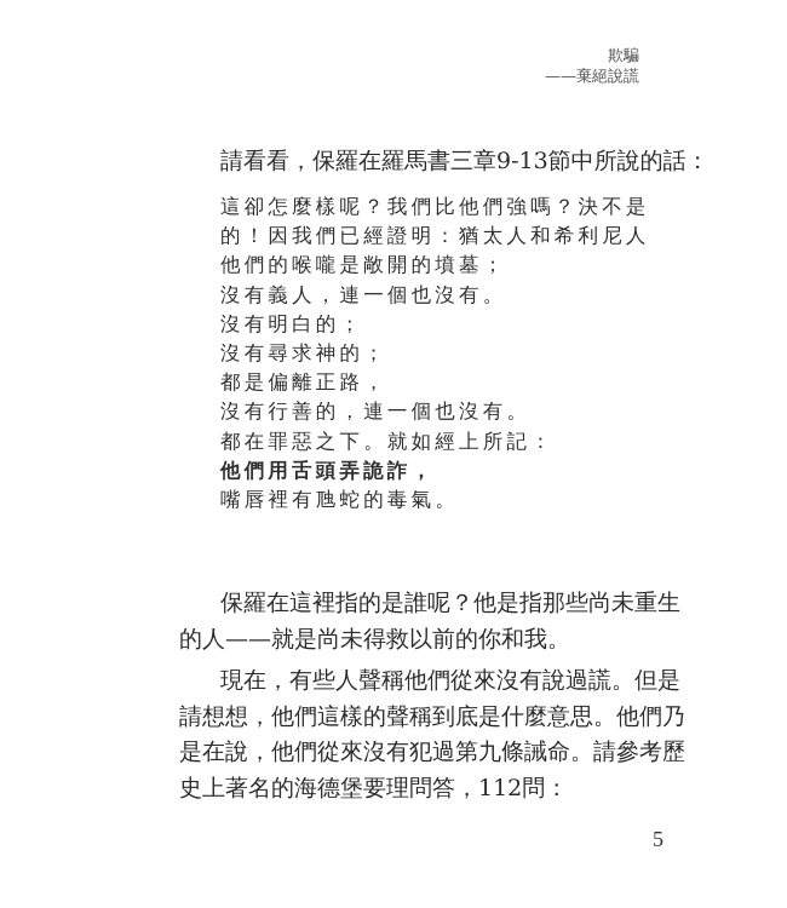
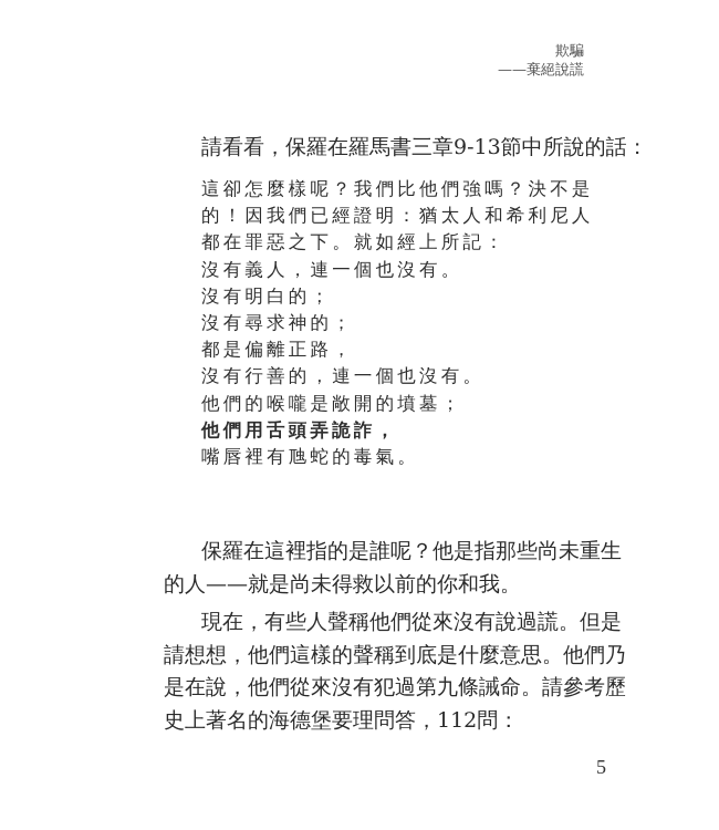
  欺騙
  ——棄絕說謊
  請看看，保羅在羅馬書三章9-13節中所說的話：
  這卻怎麼樣呢？我們比他們強嗎？決不是
  的！因我們已經證明：猶太人和希利尼人
- 他們的喉嚨是敞開的墳墓；
+ 都在罪惡之下。就如經上所記：
  沒有義人，連一個也沒有。
  沒有明白的；
  沒有尋求神的；
  都是偏離正路，
  沒有行善的，連一個也沒有。
- 都在罪惡之下。就如經上所記：
+ 他們的喉嚨是敞開的墳墓；
  他們用舌頭弄詭詐，
  嘴唇裡有虺蛇的毒氣。
  保羅在這裡指的是誰呢？他是指那些尚未重生
  的人——就是尚未得救以前的你和我。
  現在，有些人聲稱他們從來沒有說過謊。但是
  請想想，他們這樣的聲稱到底是什麼意思。他們乃
  是在說，他們從來沒有犯過第九條誡命。請參考歷
  史上著名的海德堡要理問答，112問：
  5
